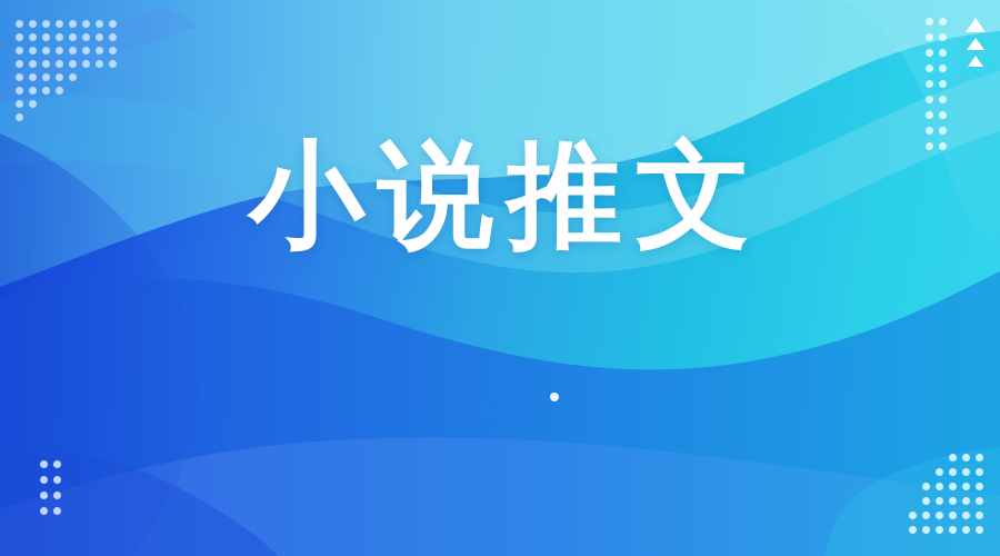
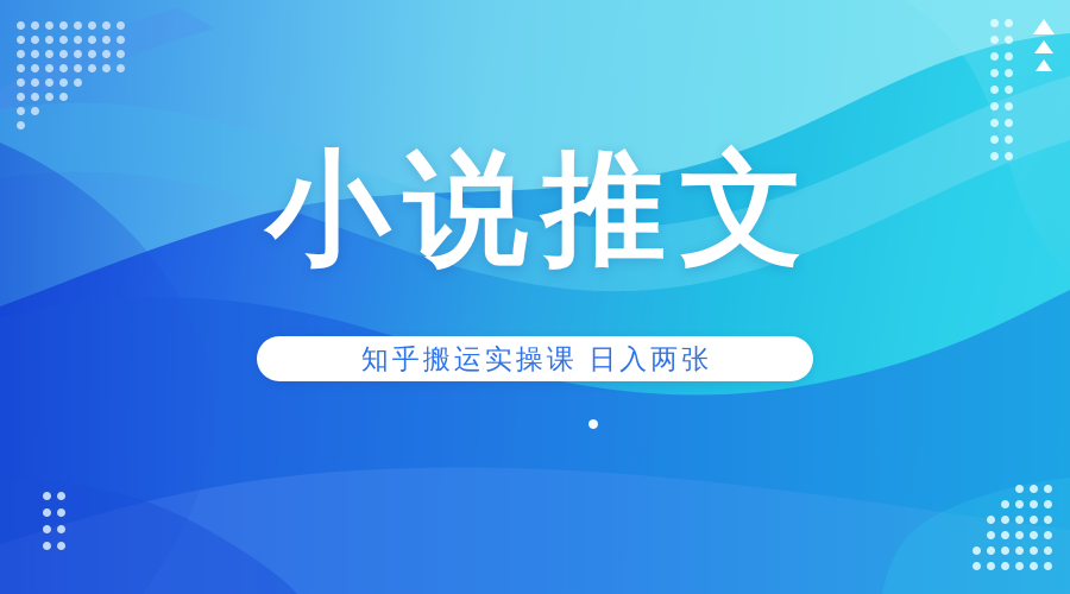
  小说推文
+ 知乎搬运实操课 日入两张
